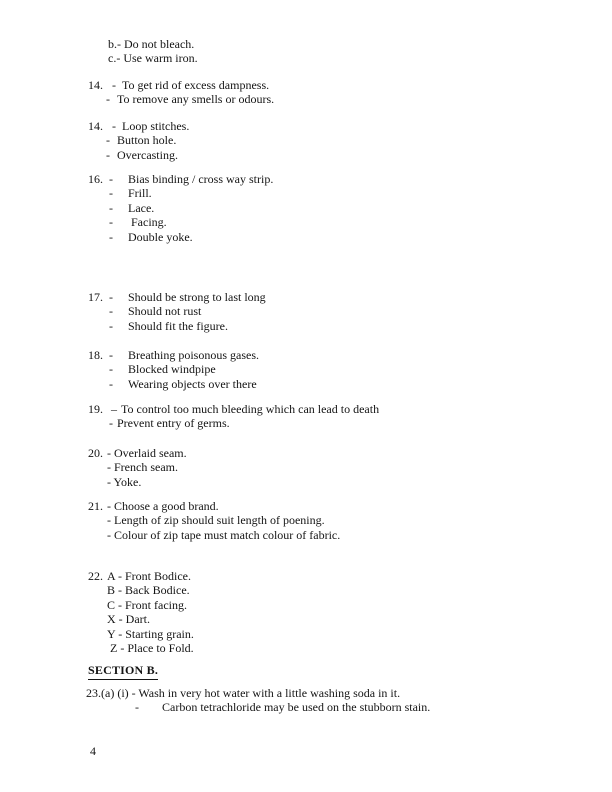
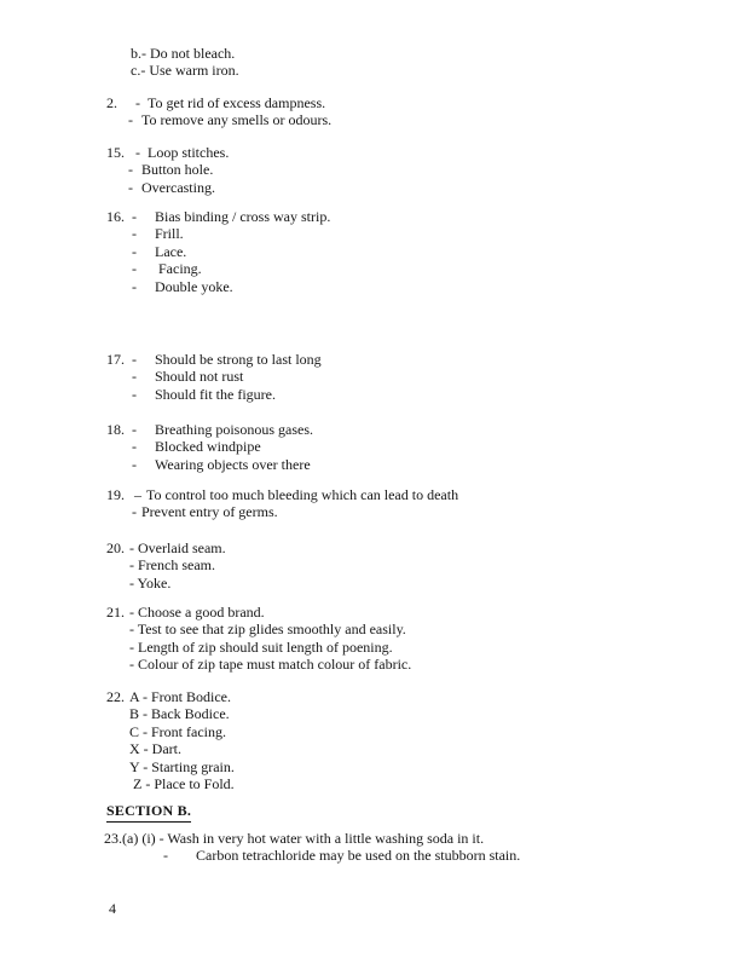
  b.- Do not bleach.
  c.- Use warm iron.
- 14. - To get rid of excess dampness.
+ 2. - To get rid of excess dampness.
  - To remove any smells or odours.
- 14. - Loop stitches.
+ 15. - Loop stitches.
  - Button hole.
  - Overcasting.
  16. - Bias binding / cross way strip.
  - Frill.
  - Lace.
  - Facing.
  - Double yoke.
  17. - Should be strong to last long
  - Should not rust
  - Should fit the figure.
  18. - Breathing poisonous gases.
  - Blocked windpipe
  - Wearing objects over there
  19. – To control too much bleeding which can lead to death
  - Prevent entry of germs.
  20. - Overlaid seam.
  - French seam.
  - Yoke.
  21. - Choose a good brand.
+ - Test to see that zip glides smoothly and easily.
  - Length of zip should suit length of poening.
  - Colour of zip tape must match colour of fabric.
  22. A - Front Bodice.
  B - Back Bodice.
  C - Front facing.
  X - Dart.
  Y - Starting grain.
  Z - Place to Fold.
  SECTION B.
  23.(a) (i) - Wash in very hot water with a little washing soda in it.
  - Carbon tetrachloride may be used on the stubborn stain.
  4
